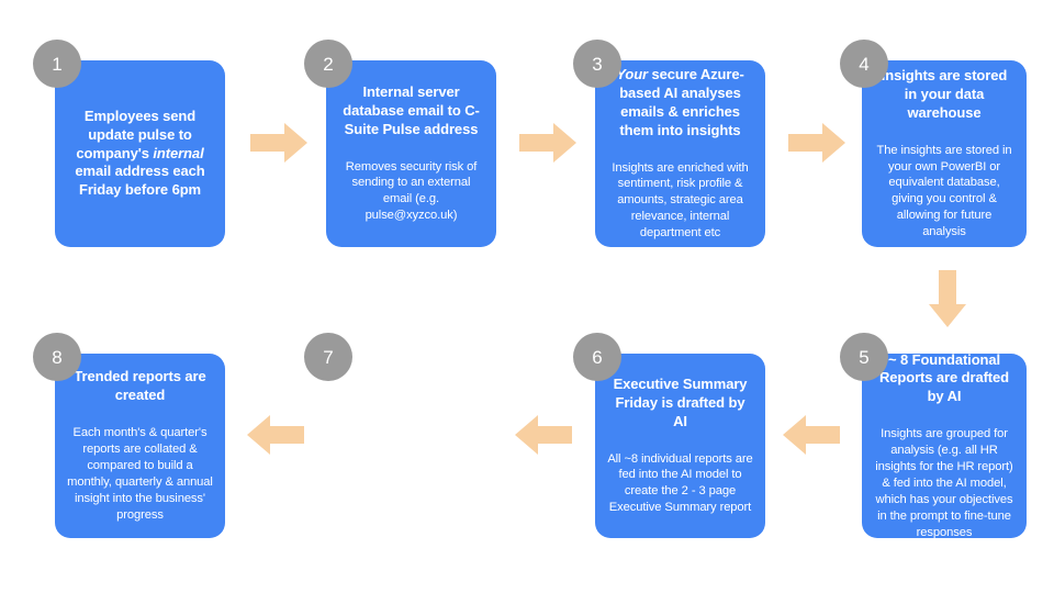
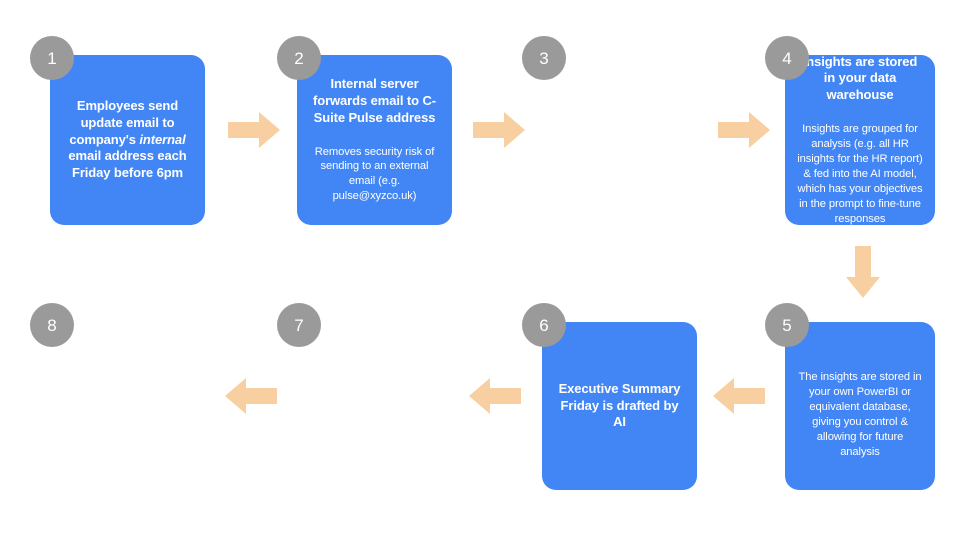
- Employees send update pulse to company's internal email address each Friday before 6pm
+ Employees send update email to company's internal email address each Friday before 6pm
  1
- Internal server database email to C-Suite Pulse address
+ Internal server forwards email to C-Suite Pulse address
  Removes security risk of sending to an external email (e.g. pulse@xyzco.uk)
  2
- Your secure Azure-based AI analyses emails & enriches them into insights
- Insights are enriched with sentiment, risk profile & amounts, strategic area relevance, internal department etc
  3
  nsights are stored in your data warehouse
- The insights are stored in your own PowerBI or equivalent database, giving you control & allowing for future analysis
+ Insights are grouped for analysis (e.g. all HR insights for the HR report) & fed into the AI model, which has your objectives in the prompt to fine-tune responses
  4
- ~ 8 Foundational Reports are drafted by AI
- Insights are grouped for analysis (e.g. all HR insights for the HR report) & fed into the AI model, which has your objectives in the prompt to fine-tune responses
+ The insights are stored in your own PowerBI or equivalent database, giving you control & allowing for future analysis
  5
  Executive Summary Friday is drafted by AI
- All ~8 individual reports are fed into the AI model to create the 2 - 3 page Executive Summary report
  6
  7
- Trended reports are created
- Each month's & quarter's reports are collated & compared to build a monthly, quarterly & annual insight into the business' progress
  8
